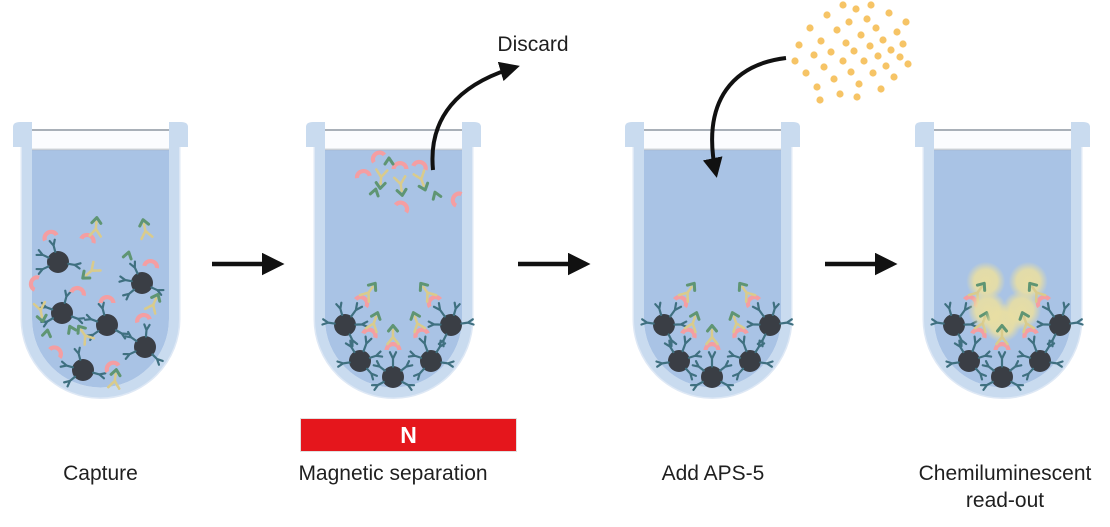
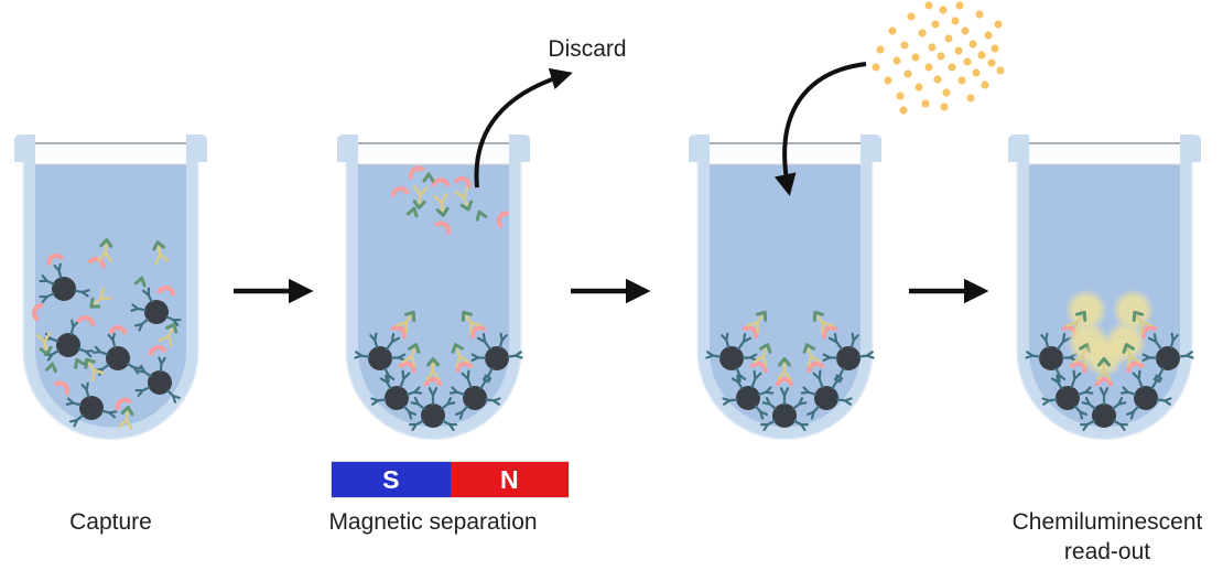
+ S
  N
  Capture
  Magnetic separation
- Add APS-5
  Chemiluminescent read-out
  Discard
